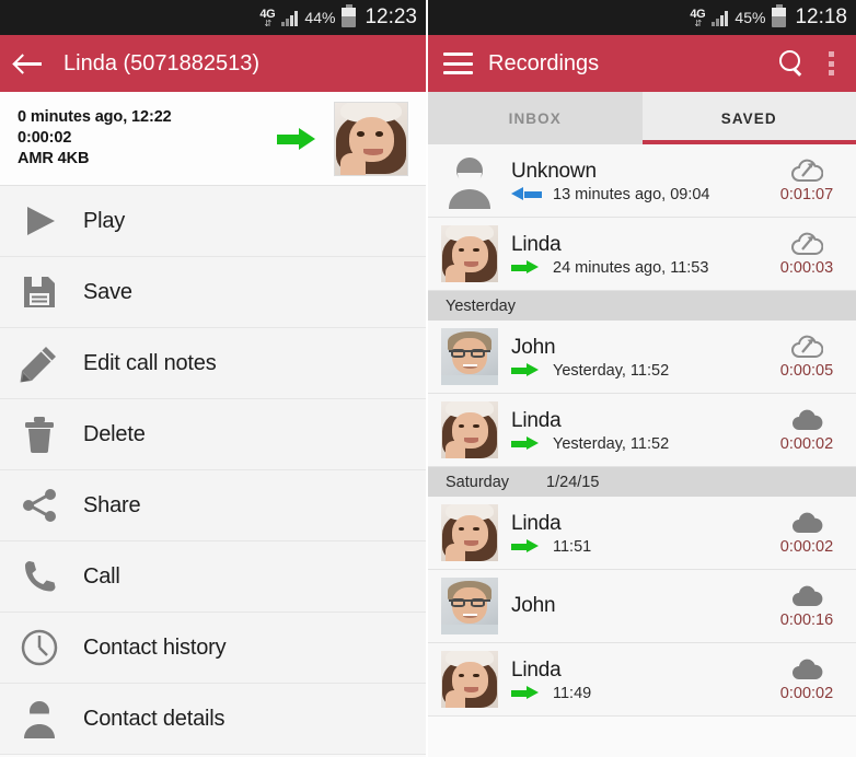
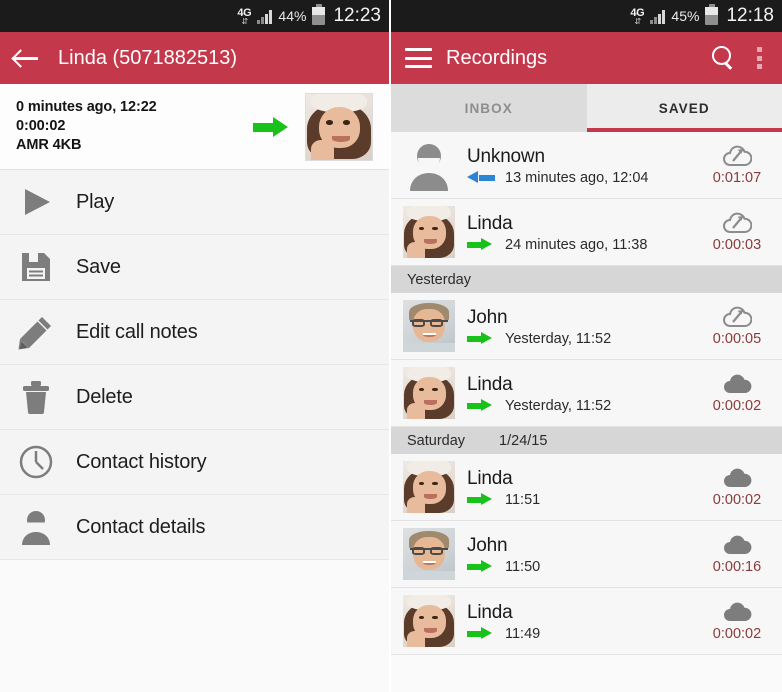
  4G
  ⇵
  44%
  12:23
  Linda (5071882513)
  0 minutes ago, 12:22
  0:00:02
  AMR 4KB
  Play
  Save
  Edit call notes
  Delete
- Share
- Call
  Contact history
  Contact details
  4G
  ⇵
  45%
  12:18
  Recordings
  INBOX
  SAVED
  Unknown
- 13 minutes ago, 09:04
+ 13 minutes ago, 12:04
  0:01:07
  Linda
- 24 minutes ago, 11:53
+ 24 minutes ago, 11:38
  0:00:03
  Yesterday
  John
  Yesterday, 11:52
  0:00:05
  Linda
  Yesterday, 11:52
  0:00:02
  Saturday
  1/24/15
  Linda
  11:51
  0:00:02
  John
+ 11:50
  0:00:16
  Linda
  11:49
  0:00:02
